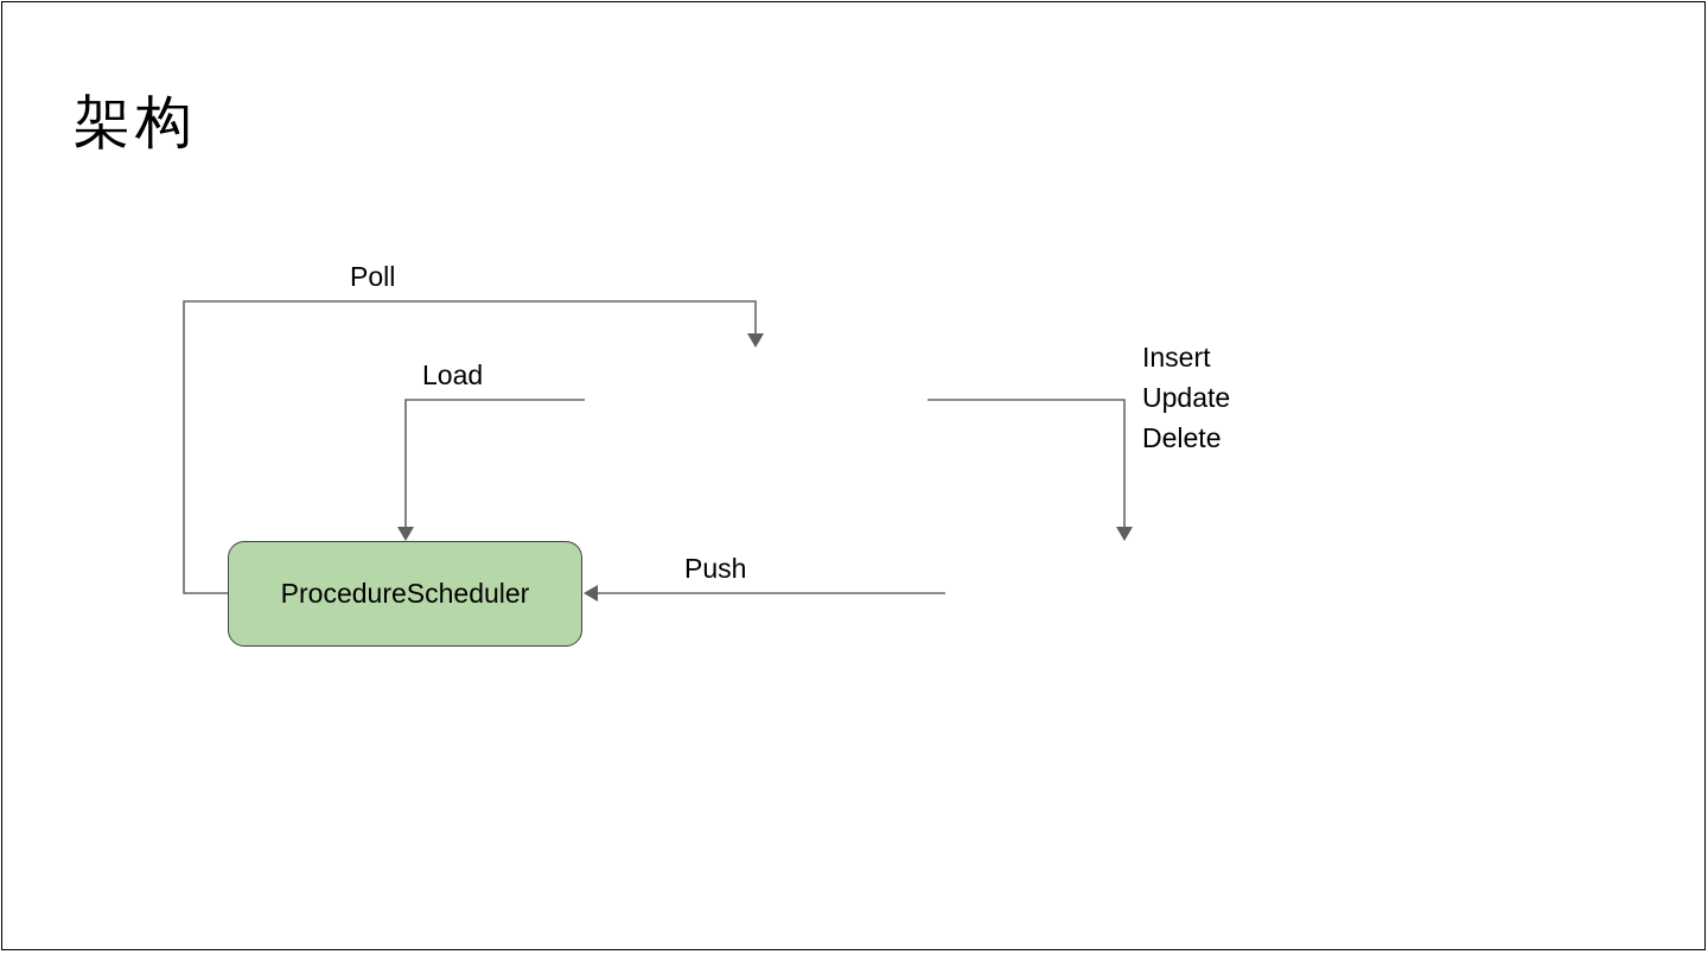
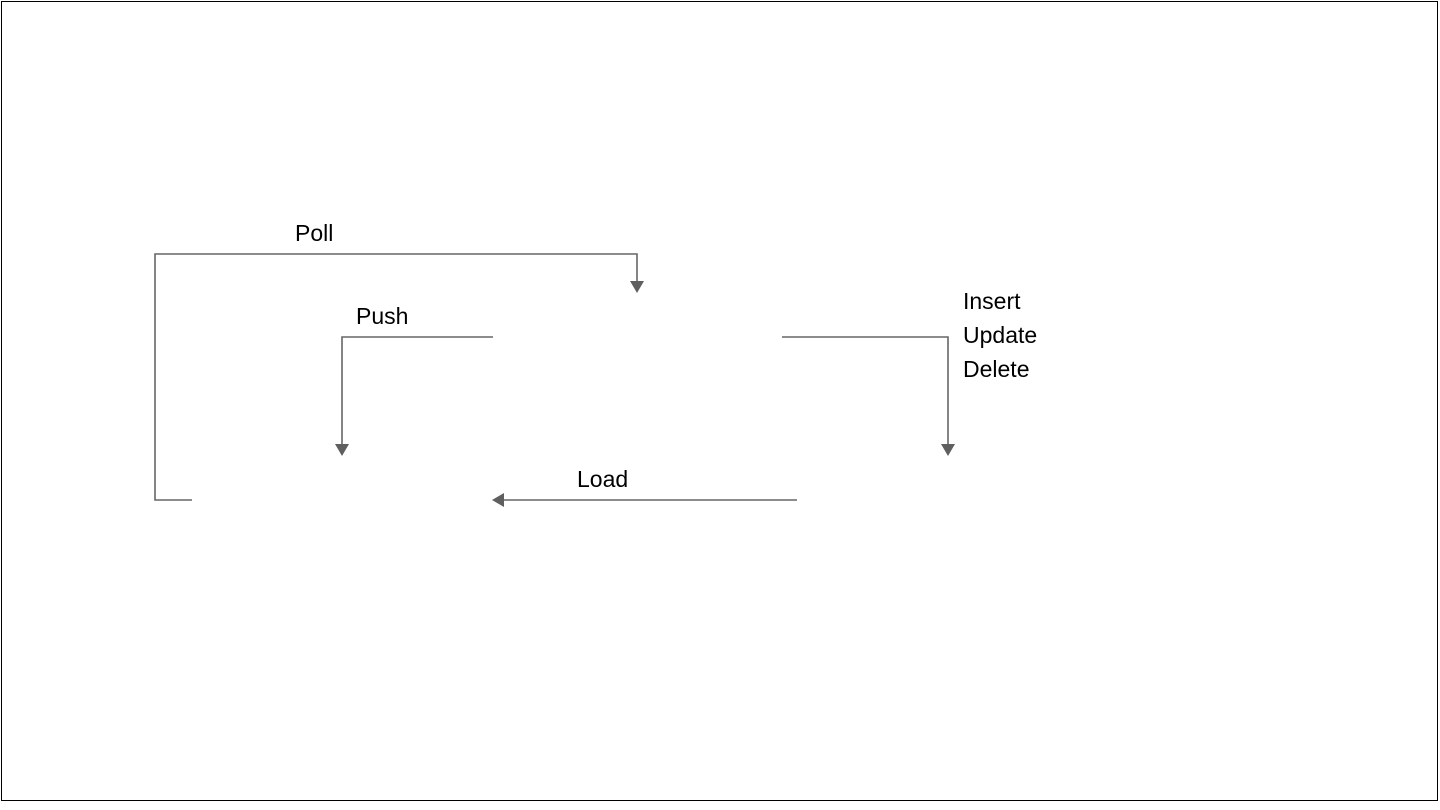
- 架构
- ProcedureScheduler
  Poll
- Load
+ Push
  Insert
  Update
  Delete
- Push
+ Load
